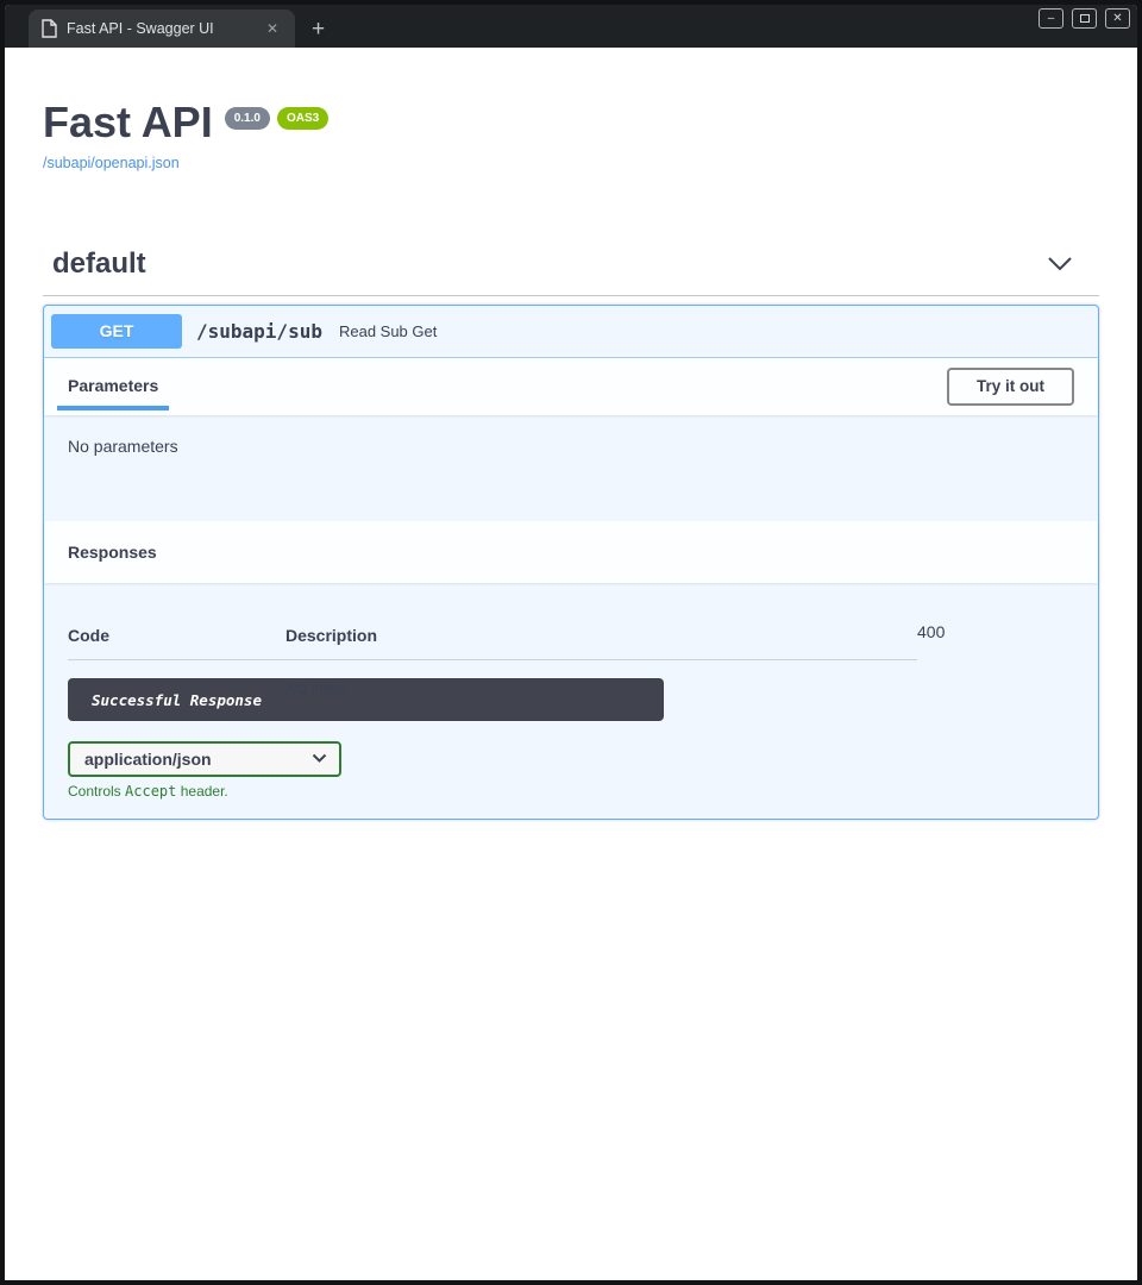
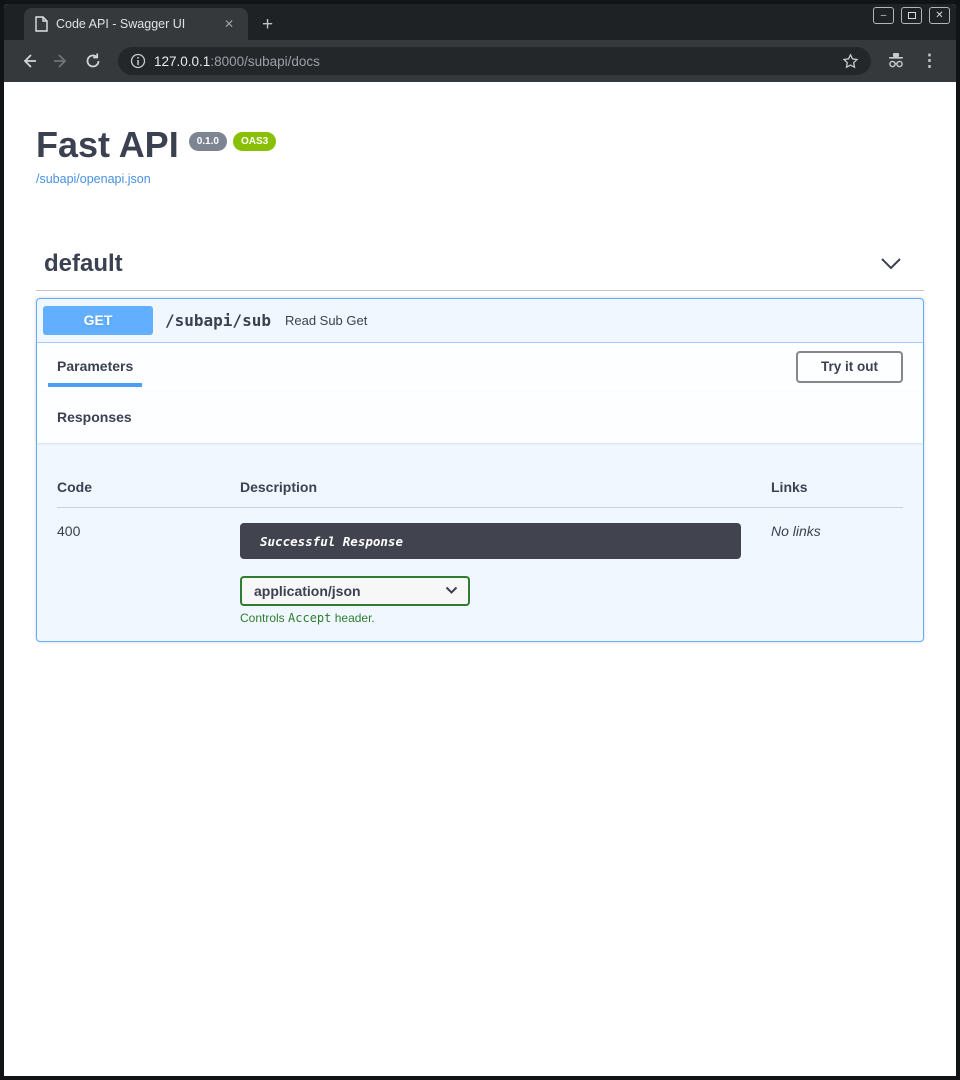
- Fast API - Swagger UI
+ Code API - Swagger UI
  ✕
  +
  –
  ✕
+ 127.0.0.1:8000/subapi/docs
+ ⋮
  Fast API
  0.1.0
  OAS3
  /subapi/openapi.json
  default
  GET
  /subapi/sub
  Read Sub Get
  Parameters
  Try it out
- No parameters
  Responses
  Code
  Description
+ Links
  400
  Successful Response
  application/json
  Controls Accept header.
  No links
